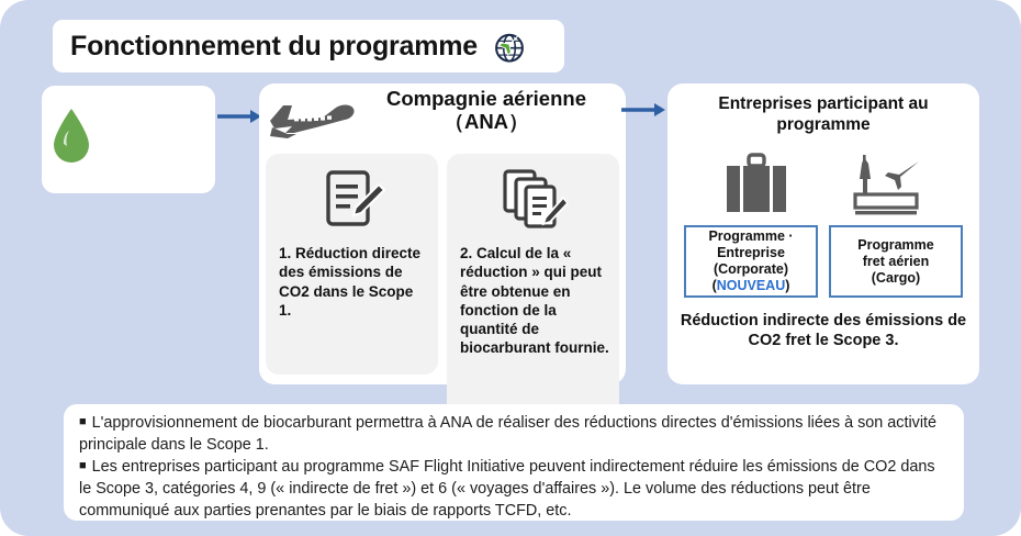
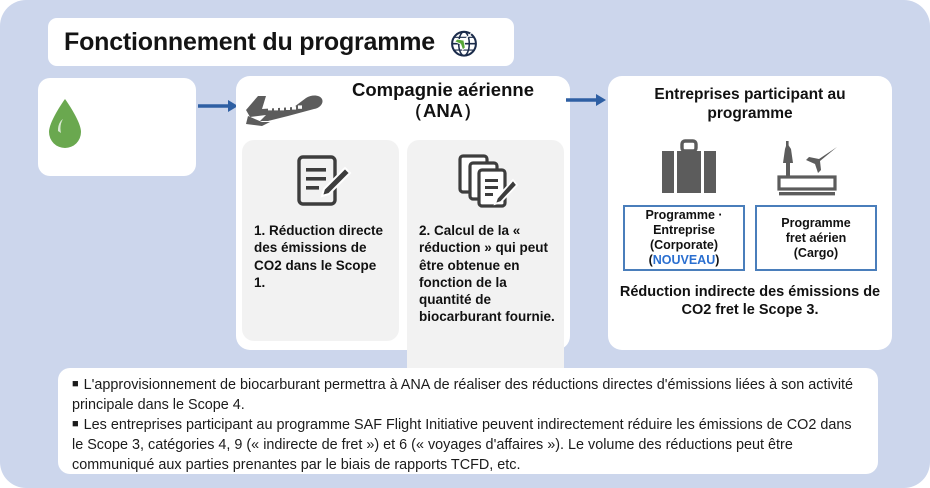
  Fonctionnement du programme
  Compagnie aérienne （ANA）
  1. Réduction directe des émissions de CO2 dans le Scope 1.
  2. Calcul de la « réduction » qui peut être obtenue en fonction de la quantité de biocarburant fournie.
  Entreprises participant au programme
  Programme ·
  Entreprise
  (Corporate)
  (NOUVEAU)
  Programme
  fret aérien
  (Cargo)
  Réduction indirecte des émissions de CO2 fret le Scope 3.
- ■ L'approvisionnement de biocarburant permettra à ANA de réaliser des réductions directes d'émissions liées à son activité principale dans le Scope 1.
+ ■ L'approvisionnement de biocarburant permettra à ANA de réaliser des réductions directes d'émissions liées à son activité principale dans le Scope 4.
  ■ Les entreprises participant au programme SAF Flight Initiative peuvent indirectement réduire les émissions de CO2 dans le Scope 3, catégories 4, 9 (« indirecte de fret ») et 6 (« voyages d'affaires »). Le volume des réductions peut être communiqué aux parties prenantes par le biais de rapports TCFD, etc.
